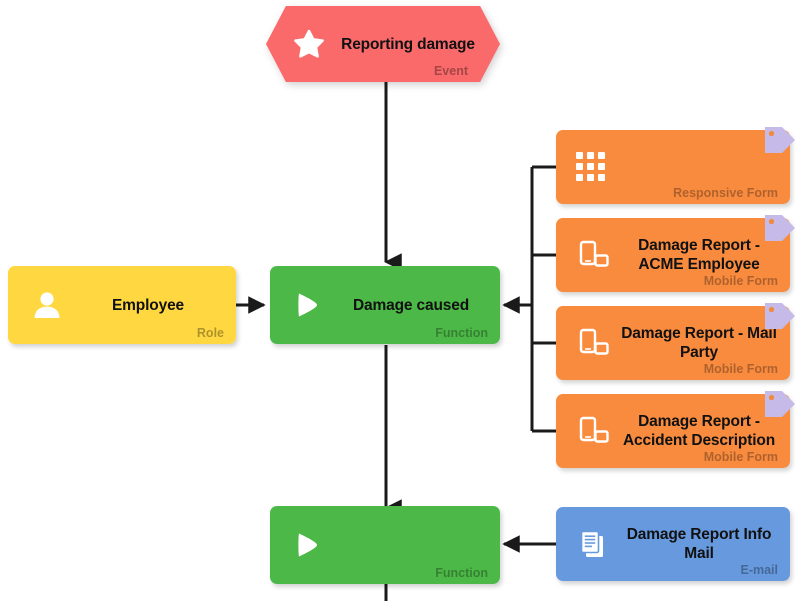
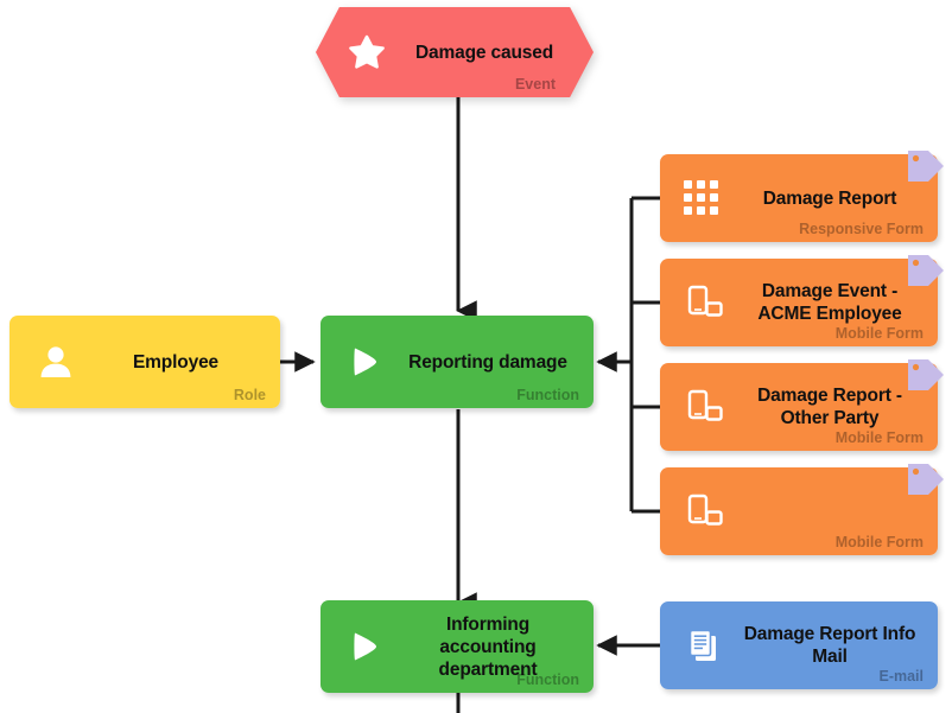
- Reporting damage
+ Damage caused
  Event
  Employee
  Role
- Damage caused
+ Reporting damage
  Function
+ Damage Report
  Responsive Form
- Damage Report - ACME Employee
+ Damage Event - ACME Employee
  Mobile Form
- Damage Report - Mail Party
+ Damage Report - Other Party
  Mobile Form
- Damage Report - Accident Description
  Mobile Form
+ Informing accounting department
  Function
  Damage Report Info Mail
  E-mail
